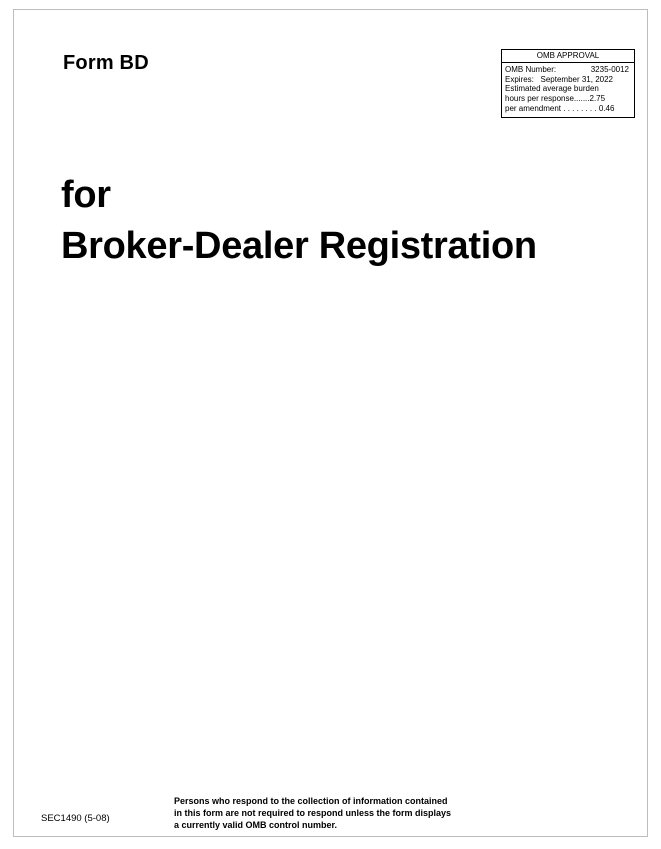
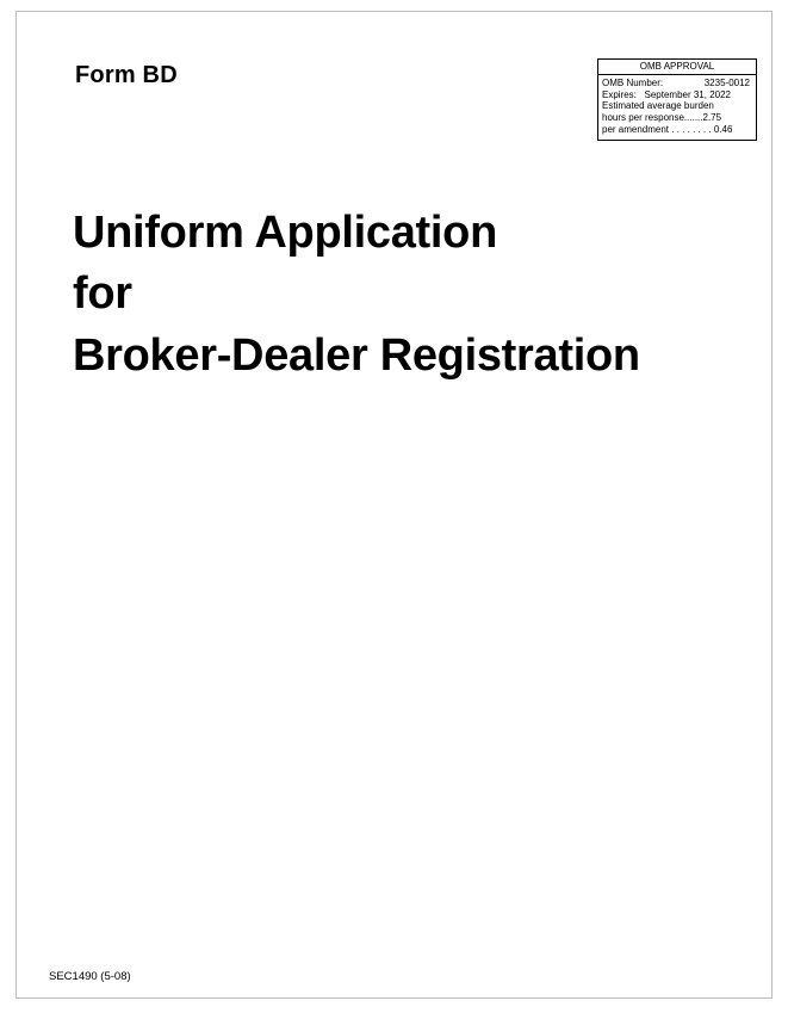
  Form BD
  OMB APPROVAL
  OMB Number:
  3235-0012
  Expires:
  September 31, 2022
  Estimated average burden
  hours per response.......2.75
  per amendment . . . . . . . . 0.46
+ Uniform Application
  for
  Broker-Dealer Registration
- Persons who respond to the collection of information contained
- in this form are not required to respond unless the form displays
- a currently valid OMB control number.
  SEC1490 (5-08)
